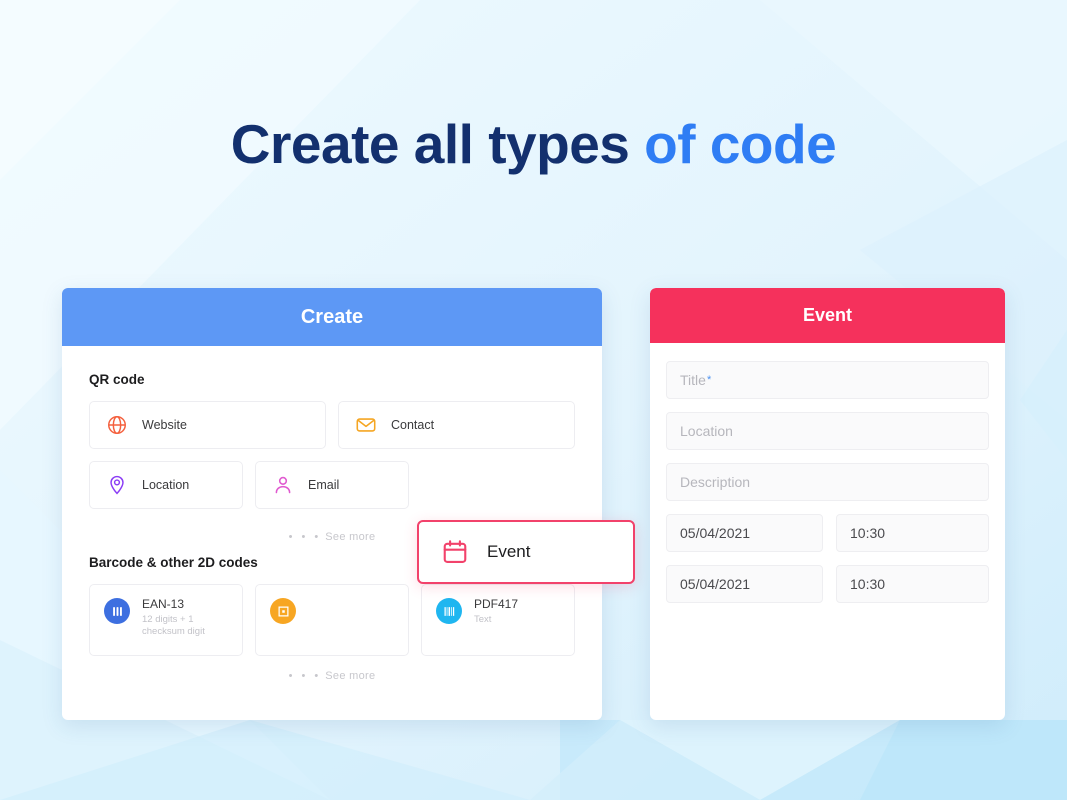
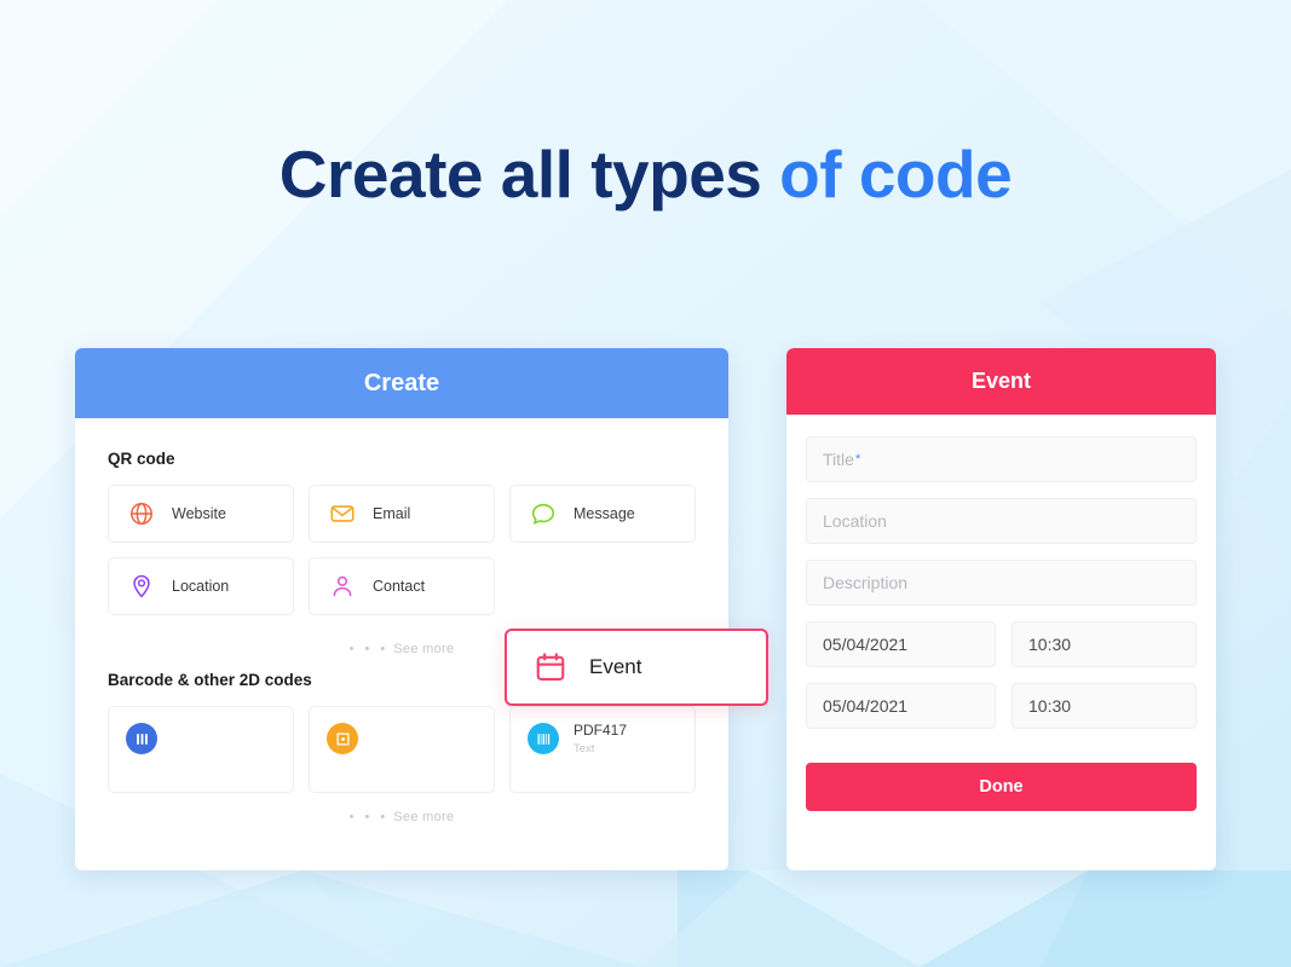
  Create all types of code
  Create
  QR code
  Website
- Contact
+ Email
+ Message
  Location
- Email
+ Contact
  Event
  • • • See more
  Barcode & other 2D codes
- EAN-13
- 12 digits + 1 checksum digit
  PDF417
  Text
  • • • See more
  Event
  Title
  *
  Location
  Description
  05/04/2021
  10:30
  05/04/2021
  10:30
+ Done
